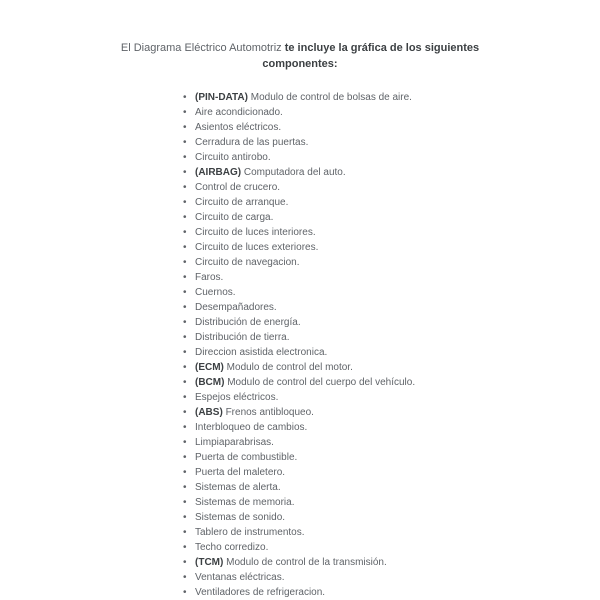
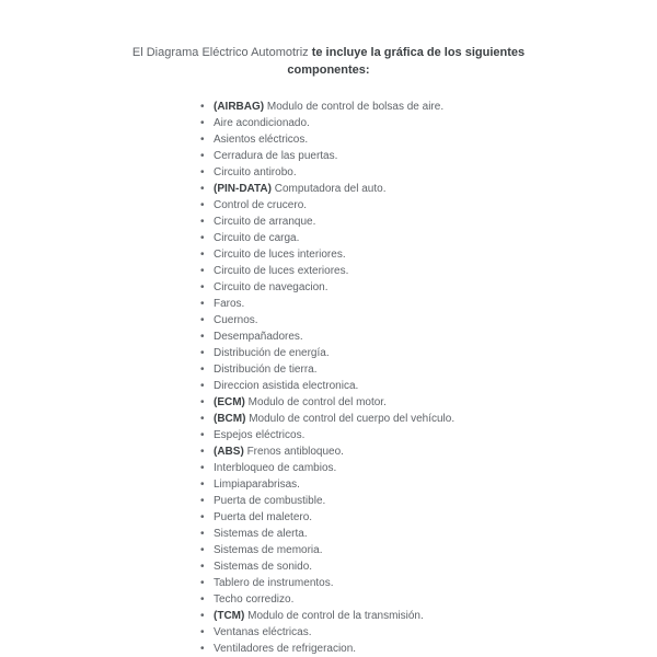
  El Diagrama Eléctrico Automotriz te incluye la gráfica de los siguientes
  componentes:
- • (PIN-DATA) Modulo de control de bolsas de aire.
+ • (AIRBAG) Modulo de control de bolsas de aire.
  • Aire acondicionado.
  • Asientos eléctricos.
  • Cerradura de las puertas.
  • Circuito antirobo.
- • (AIRBAG) Computadora del auto.
+ • (PIN-DATA) Computadora del auto.
  • Control de crucero.
  • Circuito de arranque.
  • Circuito de carga.
  • Circuito de luces interiores.
  • Circuito de luces exteriores.
  • Circuito de navegacion.
  • Faros.
  • Cuernos.
  • Desempañadores.
  • Distribución de energía.
  • Distribución de tierra.
  • Direccion asistida electronica.
  • (ECM) Modulo de control del motor.
  • (BCM) Modulo de control del cuerpo del vehículo.
  • Espejos eléctricos.
  • (ABS) Frenos antibloqueo.
  • Interbloqueo de cambios.
  • Limpiaparabrisas.
  • Puerta de combustible.
  • Puerta del maletero.
  • Sistemas de alerta.
  • Sistemas de memoria.
  • Sistemas de sonido.
  • Tablero de instrumentos.
  • Techo corredizo.
  • (TCM) Modulo de control de la transmisión.
  • Ventanas eléctricas.
  • Ventiladores de refrigeracion.
